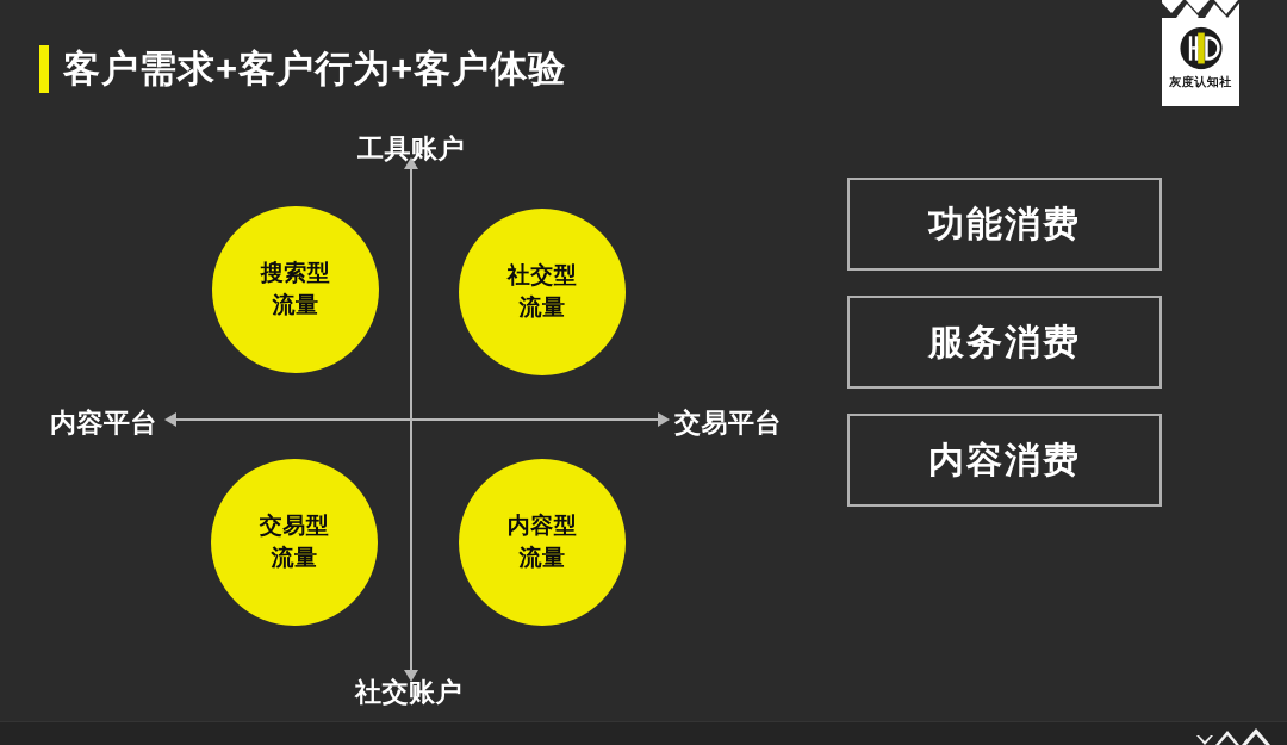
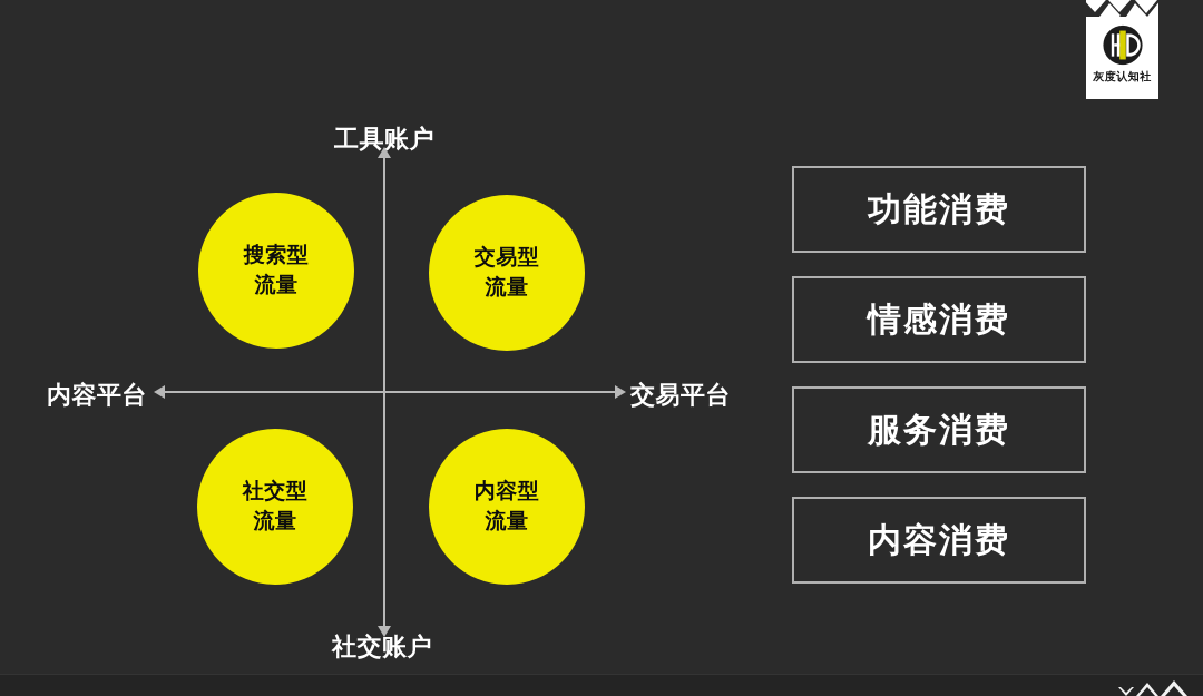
- 客户需求+客户行为+客户体验
  灰度认知社
  工具账户
  社交账户
  内容平台
  交易平台
  搜索型
  流量
- 社交型
+ 交易型
  流量
- 交易型
+ 社交型
  流量
  内容型
  流量
  功能消费
+ 情感消费
  服务消费
  内容消费
